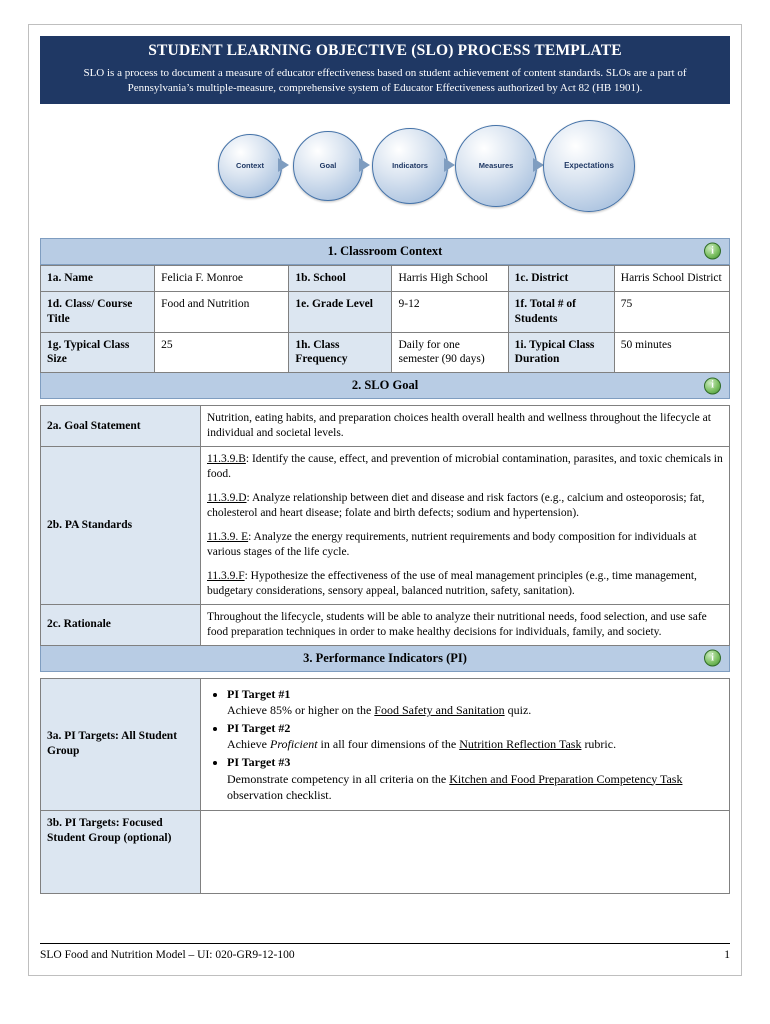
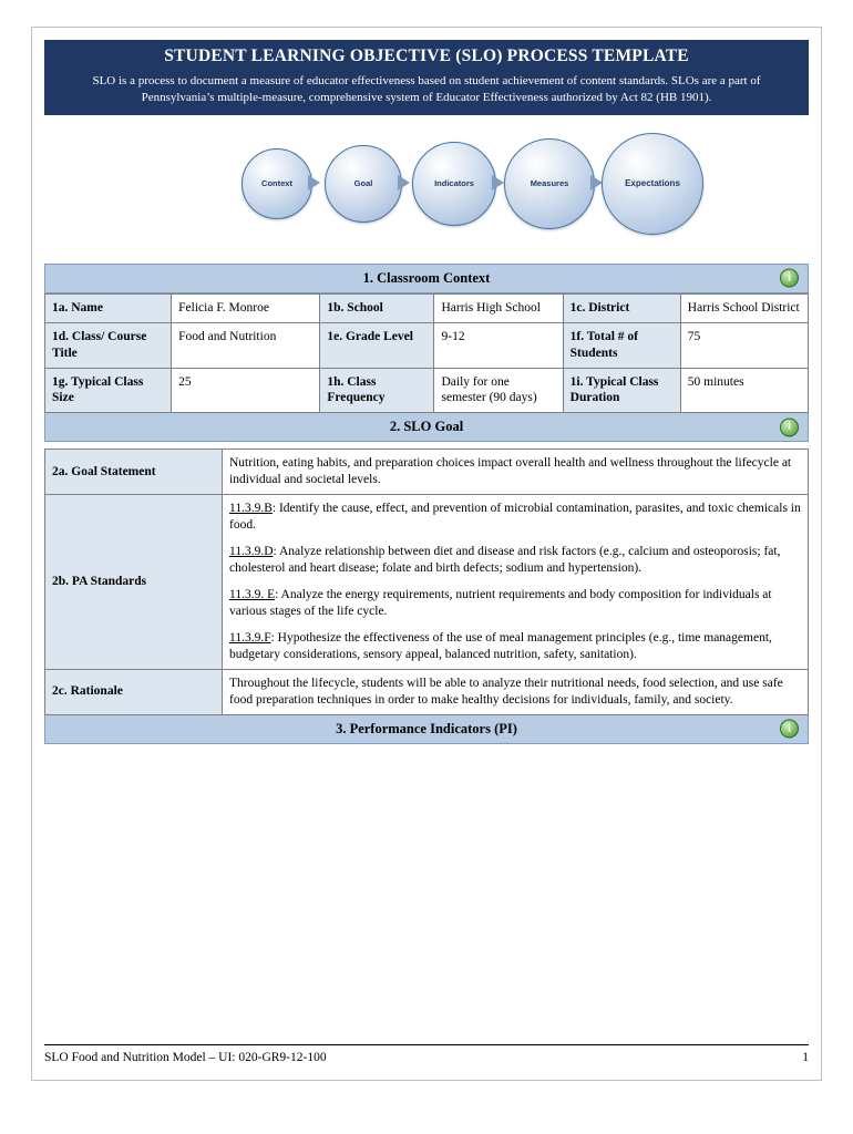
  STUDENT LEARNING OBJECTIVE (SLO) PROCESS TEMPLATE
  SLO is a process to document a measure of educator effectiveness based on student achievement of content standards. SLOs are a part of Pennsylvania’s multiple-measure, comprehensive system of Educator Effectiveness authorized by Act 82 (HB 1901).
  Context
  Goal
  Indicators
  Measures
  Expectations
  1. Classroom Context
  i
  1a. Name	Felicia F. Monroe	1b. School	Harris High School	1c. District	Harris School District
  1d. Class/ Course Title	Food and Nutrition	1e. Grade Level	9-12	1f. Total # of Students	75
  1g. Typical Class Size	25	1h. Class Frequency	Daily for one semester (90 days)	1i. Typical Class Duration	50 minutes
  2. SLO Goal
  i
- 2a. Goal Statement	Nutrition, eating habits, and preparation choices health overall health and wellness throughout the lifecycle at individual and societal levels.
+ 2a. Goal Statement	Nutrition, eating habits, and preparation choices impact overall health and wellness throughout the lifecycle at individual and societal levels.
  2b. PA Standards	11.3.9.B: Identify the cause, effect, and prevention of microbial contamination, parasites, and toxic chemicals in food. 11.3.9.D: Analyze relationship between diet and disease and risk factors (e.g., calcium and osteoporosis; fat, cholesterol and heart disease; folate and birth defects; sodium and hypertension). 11.3.9. E: Analyze the energy requirements, nutrient requirements and body composition for individuals at various stages of the life cycle. 11.3.9.F: Hypothesize the effectiveness of the use of meal management principles (e.g., time management, budgetary considerations, sensory appeal, balanced nutrition, safety, sanitation).
  2c. Rationale	Throughout the lifecycle, students will be able to analyze their nutritional needs, food selection, and use safe food preparation techniques in order to make healthy decisions for individuals, family, and society.
  3. Performance Indicators (PI)
  i
- 3a. PI Targets: All Student Group	PI Target #1 Achieve 85% or higher on the Food Safety and Sanitation quiz. PI Target #2 Achieve Proficient in all four dimensions of the Nutrition Reflection Task rubric. PI Target #3 Demonstrate competency in all criteria on the Kitchen and Food Preparation Competency Task observation checklist.
- 3b. PI Targets: Focused Student Group (optional)
  SLO Food and Nutrition Model – UI: 020-GR9-12-100
  1
